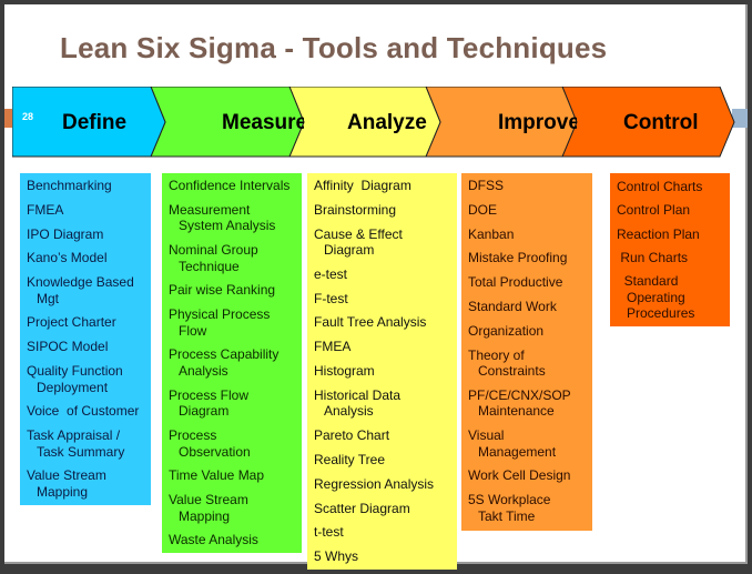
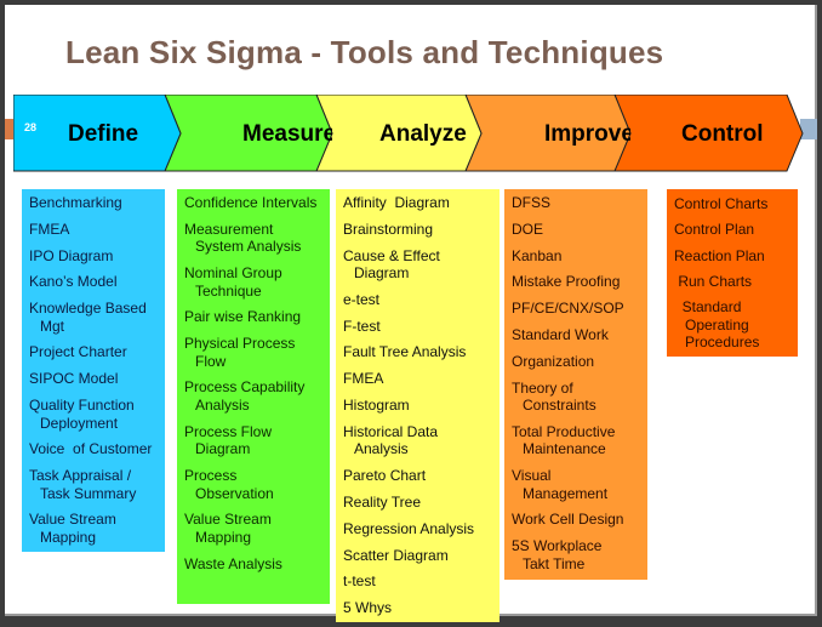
  Lean Six Sigma - Tools and Techniques
  28
  Define
  Measure
  Analyze
  Improve
  Control
  Benchmarking
  FMEA
  IPO Diagram
  Kano’s Model
  Knowledge Based
  Mgt
  Project Charter
  SIPOC Model
  Quality Function
  Deployment
  Voice of Customer
  Task Appraisal /
  Task Summary
  Value Stream
  Mapping
  Confidence Intervals
  Measurement
  System Analysis
  Nominal Group
  Technique
  Pair wise Ranking
  Physical Process
  Flow
  Process Capability
  Analysis
  Process Flow
  Diagram
  Process
  Observation
- Time Value Map
  Value Stream
  Mapping
  Waste Analysis
  Affinity Diagram
  Brainstorming
  Cause & Effect
  Diagram
  e-test
  F-test
  Fault Tree Analysis
  FMEA
  Histogram
  Historical Data
  Analysis
  Pareto Chart
  Reality Tree
  Regression Analysis
  Scatter Diagram
  t-test
  5 Whys
  DFSS
  DOE
  Kanban
  Mistake Proofing
- Total Productive
+ PF/CE/CNX/SOP
  Standard Work
  Organization
  Theory of
  Constraints
- PF/CE/CNX/SOP
+ Total Productive
  Maintenance
  Visual
  Management
  Work Cell Design
  5S Workplace
  Takt Time
  Control Charts
  Control Plan
  Reaction Plan
  Run Charts
  Standard
  Operating
  Procedures
